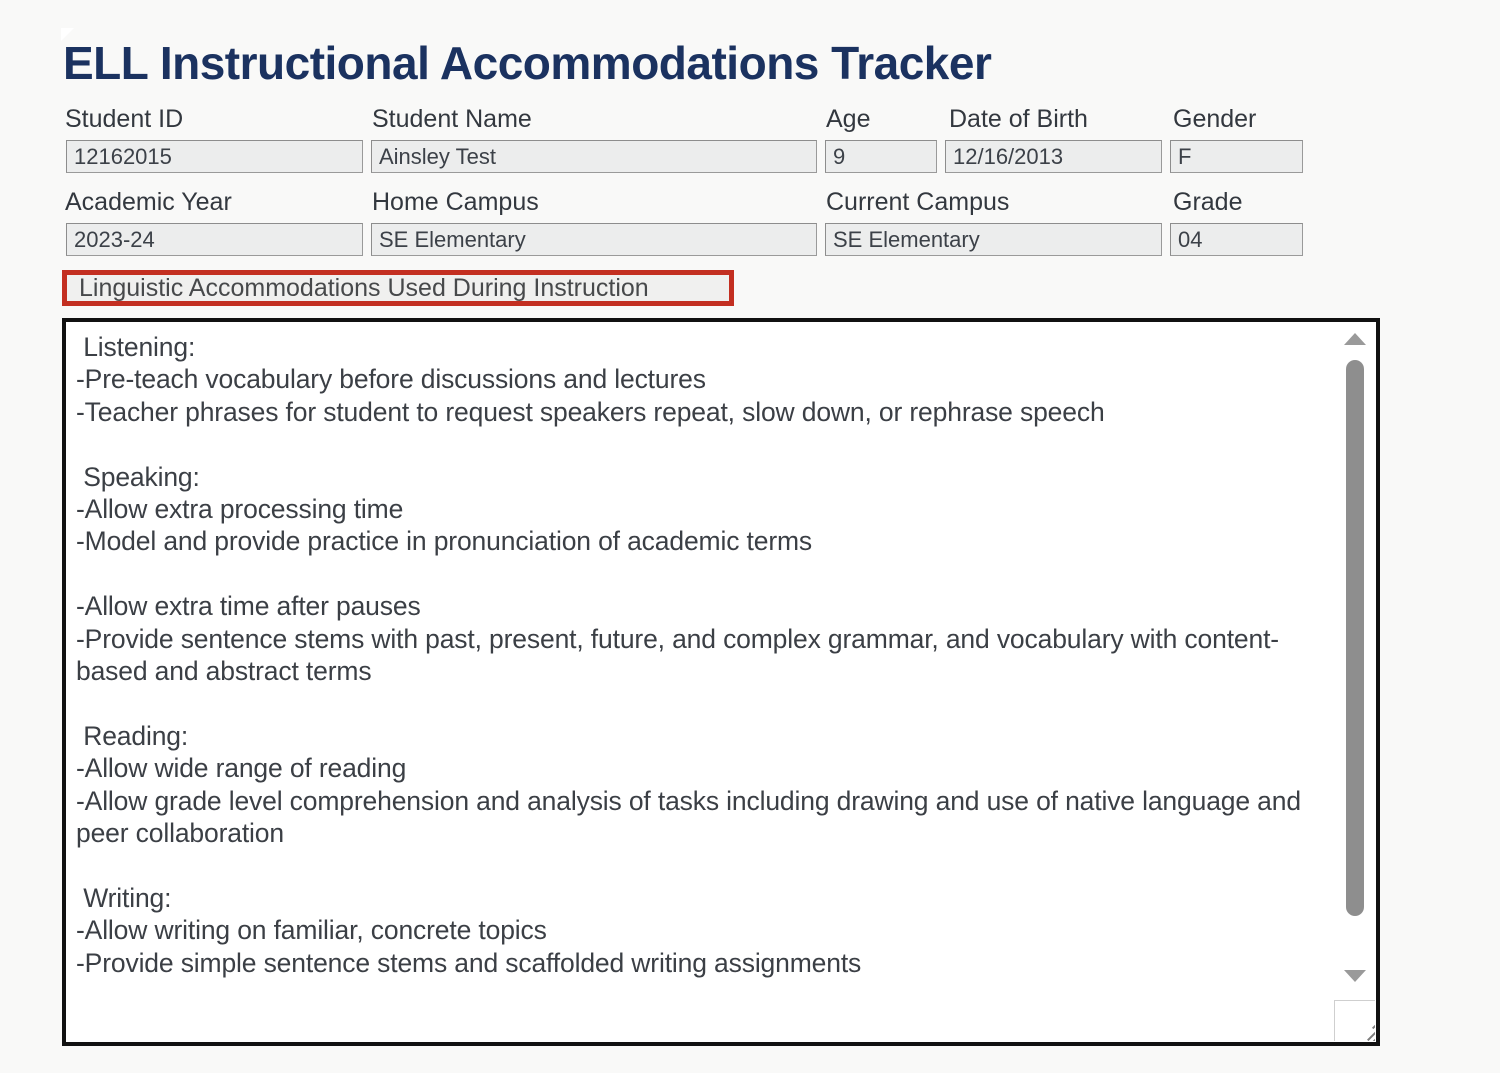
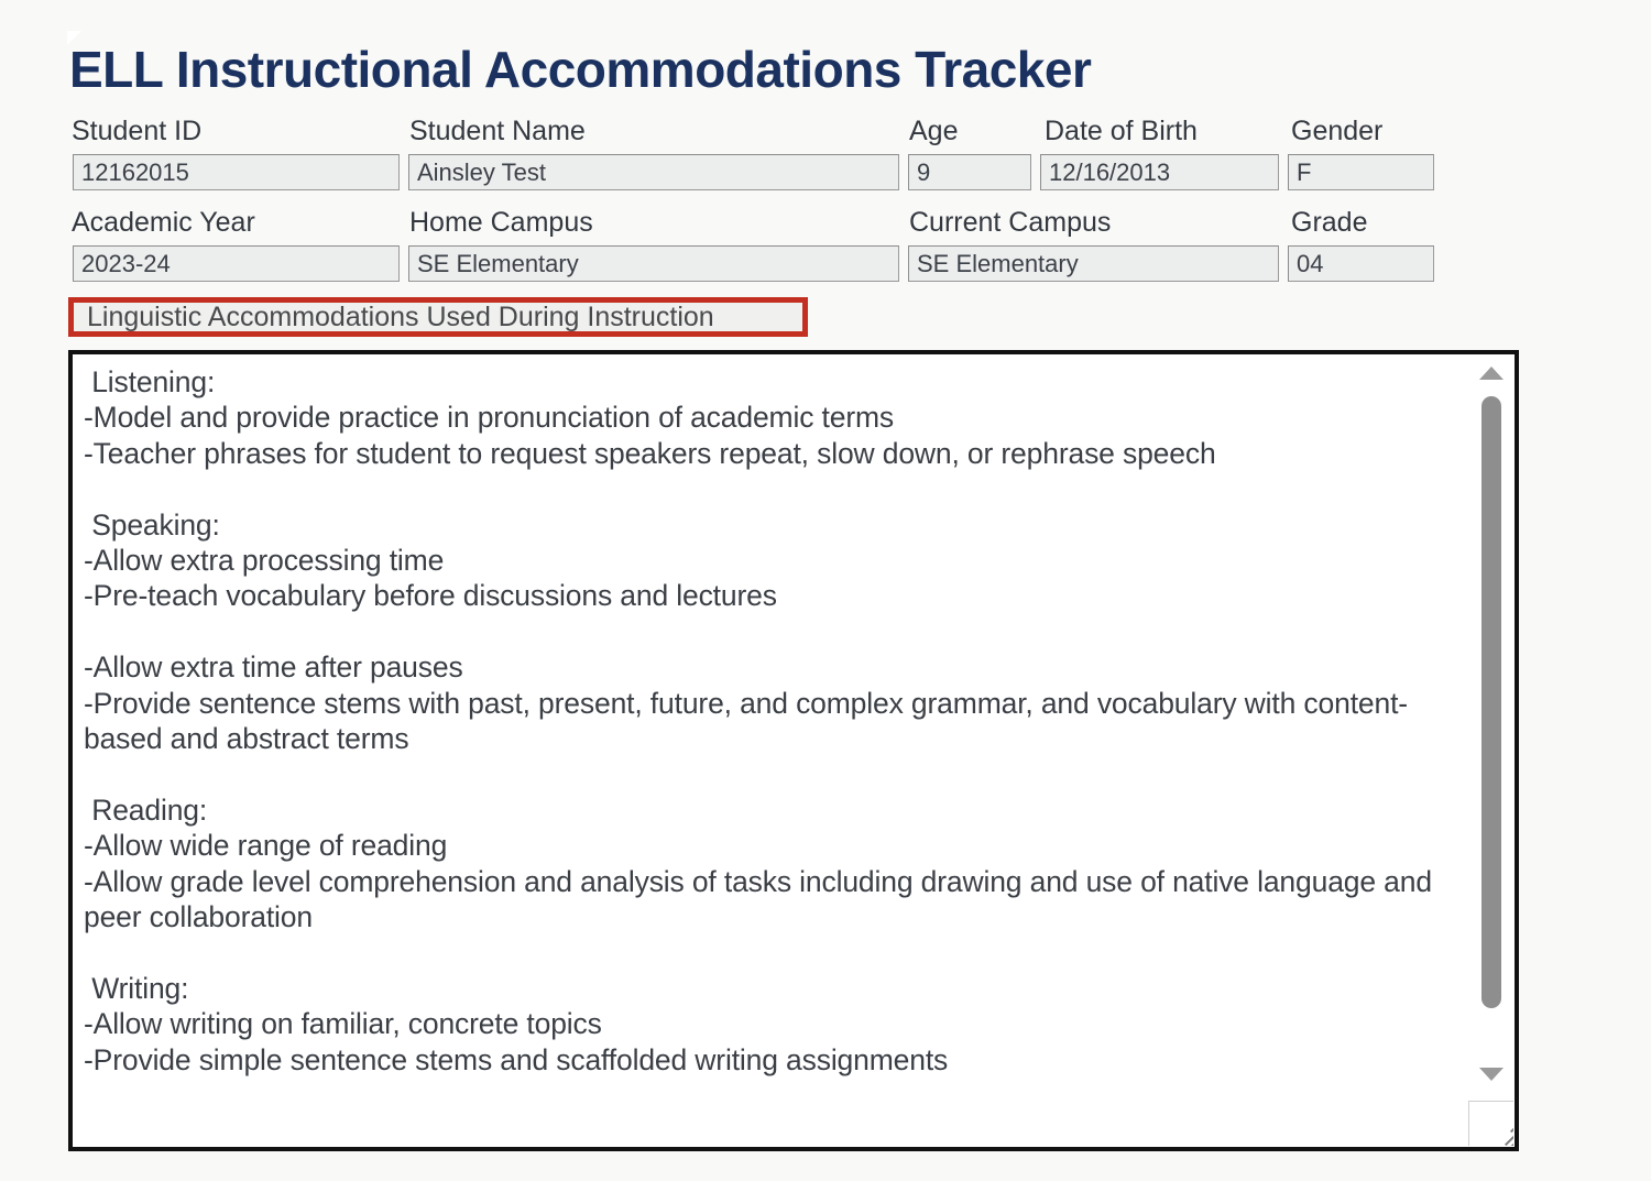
  ELL Instructional Accommodations Tracker
  Student ID
  12162015
  Student Name
  Ainsley Test
  Age
  9
  Date of Birth
  12/16/2013
  Gender
  F
  Academic Year
  2023-24
  Home Campus
  SE Elementary
  Current Campus
  SE Elementary
  Grade
  04
  Linguistic Accommodations Used During Instruction
  Listening:
- -Pre-teach vocabulary before discussions and lectures
+ -Model and provide practice in pronunciation of academic terms
  -Teacher phrases for student to request speakers repeat, slow down, or rephrase speech
  Speaking:
  -Allow extra processing time
- -Model and provide practice in pronunciation of academic terms
+ -Pre-teach vocabulary before discussions and lectures
  -Allow extra time after pauses
  -Provide sentence stems with past, present, future, and complex grammar, and vocabulary with content-based and abstract terms
  Reading:
  -Allow wide range of reading
  -Allow grade level comprehension and analysis of tasks including drawing and use of native language and peer collaboration
  Writing:
  -Allow writing on familiar, concrete topics
  -Provide simple sentence stems and scaffolded writing assignments
